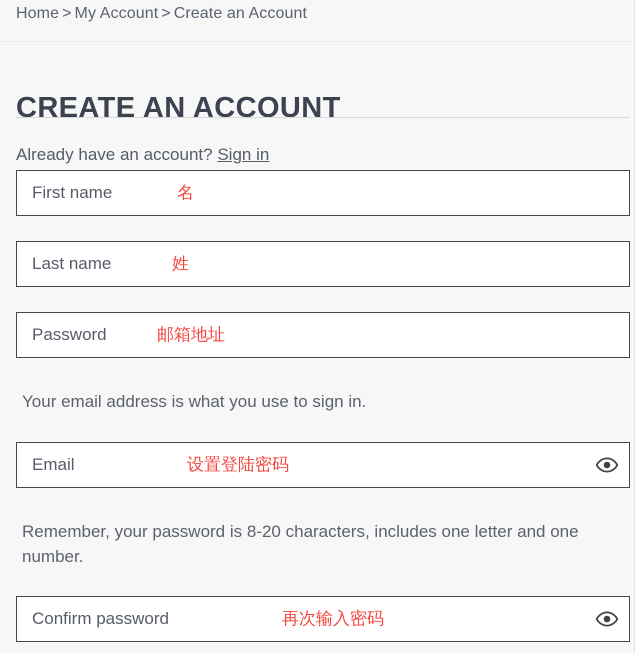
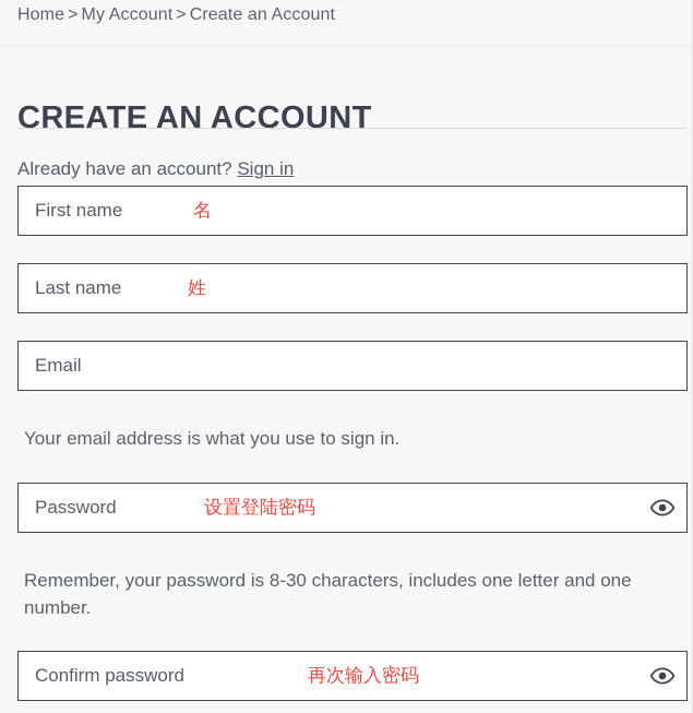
  Home > My Account > Create an Account
  CREATE AN ACCOUNT
  Already have an account? Sign in
  First name
  名
  Last name
  姓
- Password
+ Email
- 邮箱地址
  Your email address is what you use to sign in.
- Email
+ Password
  设置登陆密码
- Remember, your password is 8-20 characters, includes one letter and one number.
+ Remember, your password is 8-30 characters, includes one letter and one number.
  Confirm password
  再次输入密码
